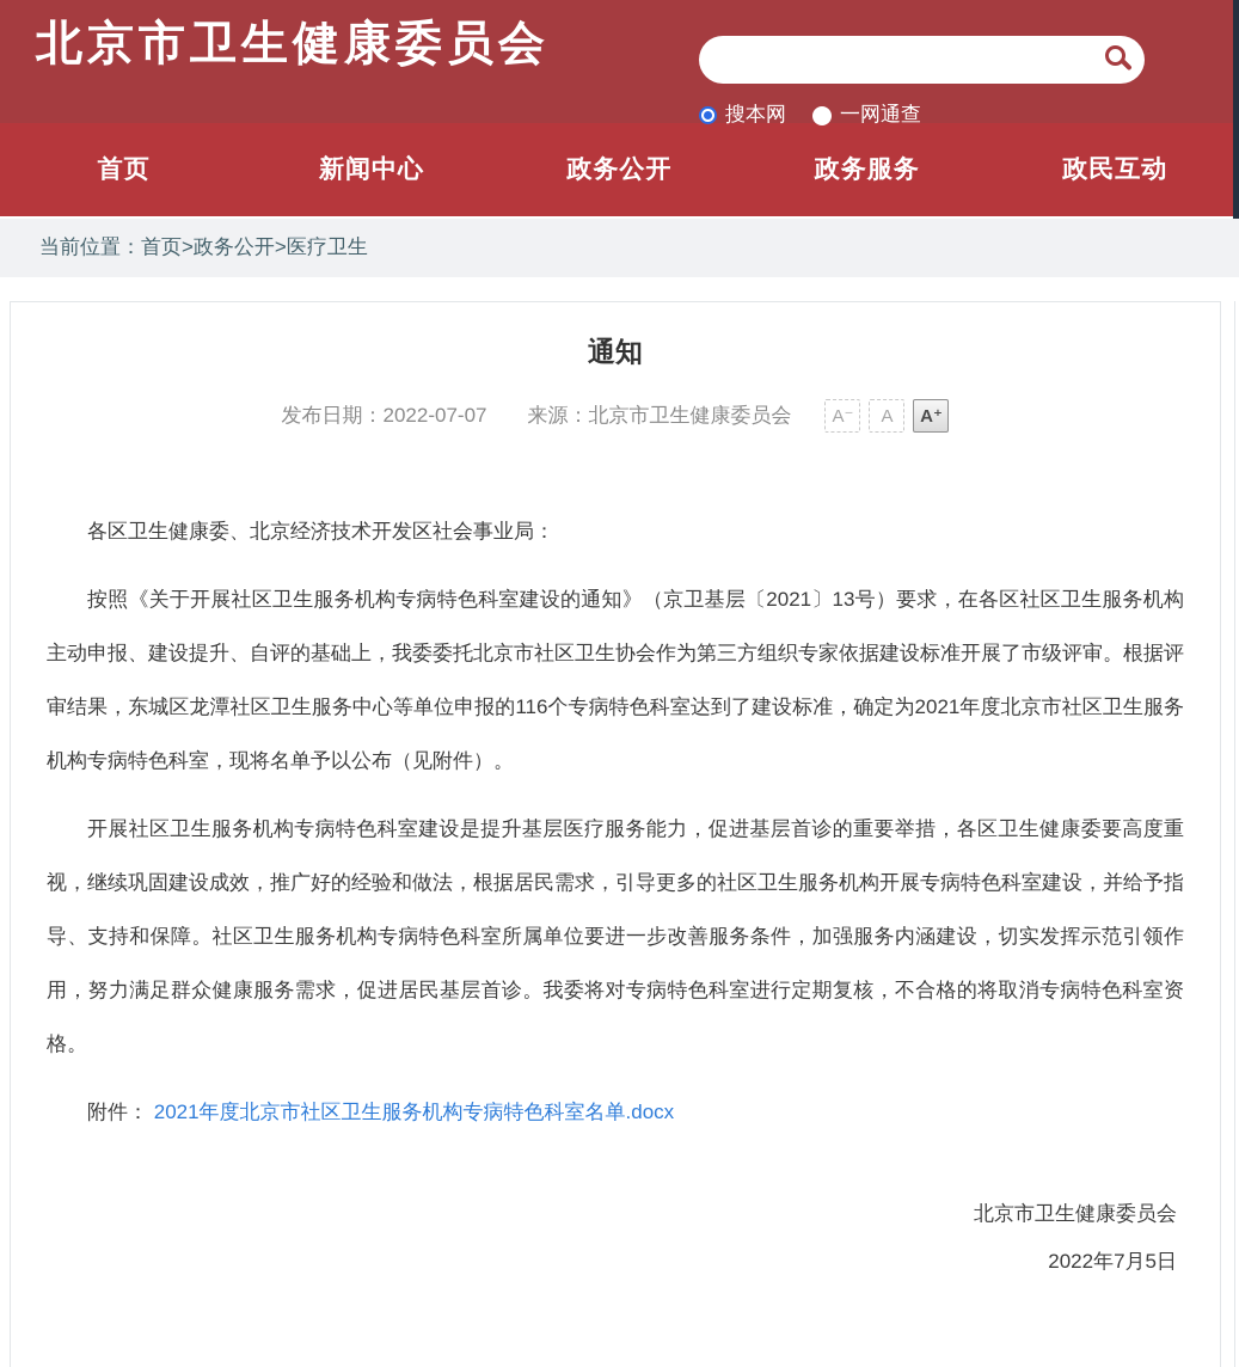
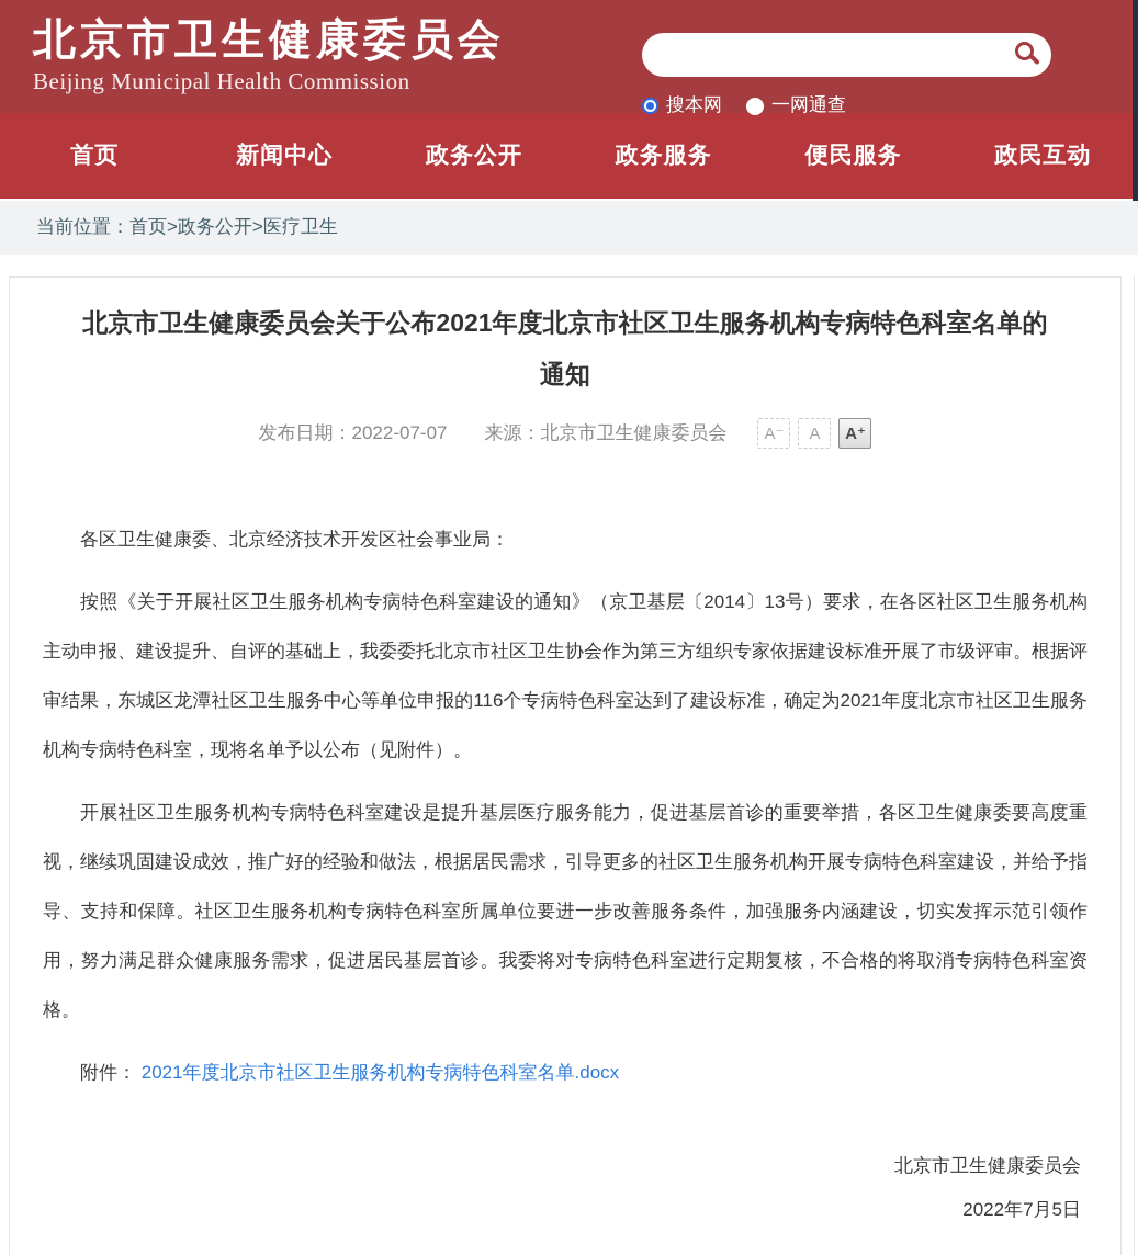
  北京市卫生健康委员会
+ Beijing Municipal Health Commission
  搜本网
  一网通查
  首页
  新闻中心
  政务公开
  政务服务
+ 便民服务
  政民互动
  当前位置：
  首页>政务公开>医疗卫生
+ 北京市卫生健康委员会关于公布2021年度北京市社区卫生服务机构专病特色科室名单的
  通知
  发布日期：
  2022-07-07
  来源：
  北京市卫生健康委员会
  A⁻
  A
  A⁺
  各区卫生健康委、北京经济技术开发区社会事业局：
- 按照《关于开展社区卫生服务机构专病特色科室建设的通知》（京卫基层〔2021〕13号）要求，在各区社区卫生服务机构主动申报、建设提升、自评的基础上，我委委托北京市社区卫生协会作为第三方组织专家依据建设标准开展了市级评审。根据评审结果，东城区龙潭社区卫生服务中心等单位申报的116个专病特色科室达到了建设标准，确定为2021年度北京市社区卫生服务机构专病特色科室，现将名单予以公布（见附件）。
+ 按照《关于开展社区卫生服务机构专病特色科室建设的通知》（京卫基层〔2014〕13号）要求，在各区社区卫生服务机构主动申报、建设提升、自评的基础上，我委委托北京市社区卫生协会作为第三方组织专家依据建设标准开展了市级评审。根据评审结果，东城区龙潭社区卫生服务中心等单位申报的116个专病特色科室达到了建设标准，确定为2021年度北京市社区卫生服务机构专病特色科室，现将名单予以公布（见附件）。
  开展社区卫生服务机构专病特色科室建设是提升基层医疗服务能力，促进基层首诊的重要举措，各区卫生健康委要高度重视，继续巩固建设成效，推广好的经验和做法，根据居民需求，引导更多的社区卫生服务机构开展专病特色科室建设，并给予指导、支持和保障。社区卫生服务机构专病特色科室所属单位要进一步改善服务条件，加强服务内涵建设，切实发挥示范引领作用，努力满足群众健康服务需求，促进居民基层首诊。我委将对专病特色科室进行定期复核，不合格的将取消专病特色科室资格。
  附件： 2021年度北京市社区卫生服务机构专病特色科室名单.docx
  北京市卫生健康委员会
  2022年7月5日
